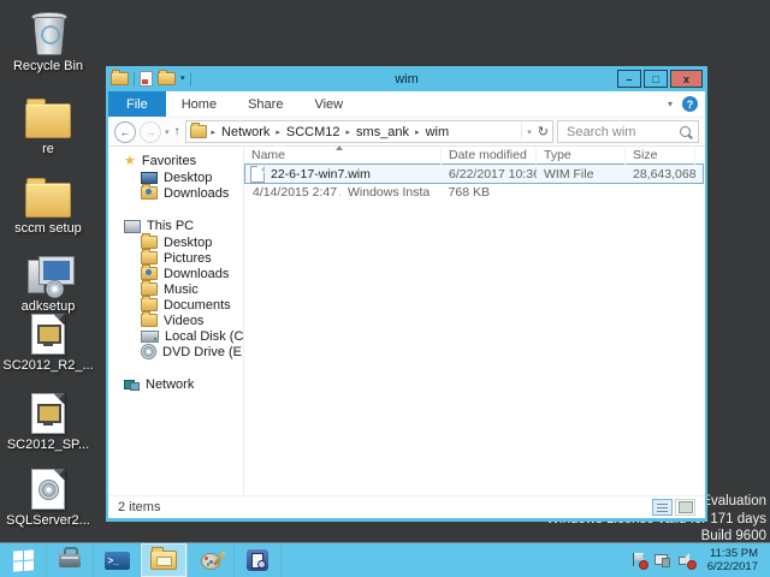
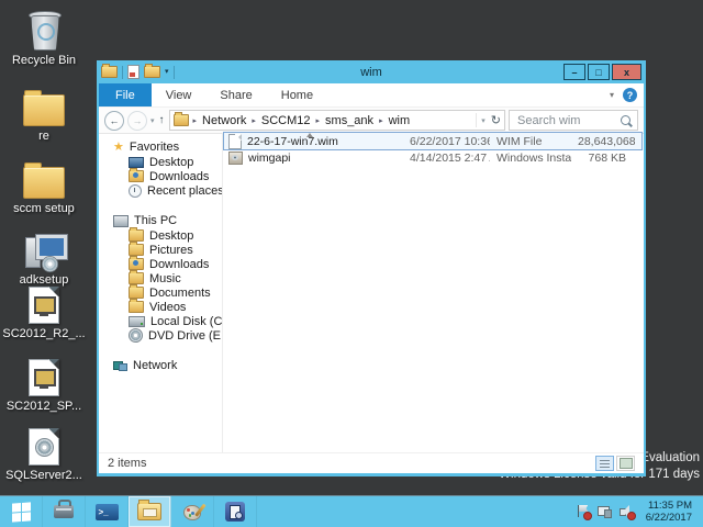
  Recycle Bin
  re
  sccm setup
  adksetup
  SC2012_R2_...
  SC2012_SP...
  SQLServer2...
  valuation
- Build 9600
  wim
  –
  □
  x
  File
- Home
+ View
  Share
- View
+ Home
  ▾
  ?
  ←
  →
  ↑
  Network
  SCCM12
  sms_ank
  wim
  ↻
  Search wim
  ★
  Favorites
  Desktop
  Downloads
+ Recent places
  This PC
  Desktop
  Pictures
  Downloads
  Music
  Documents
  Videos
  Local Disk (C
  Network
- Name
- Date modified
- Type
- Size
  22-6-17-win7.wim
  6/22/2017 10:36
  WIM File
  28,643,068
+ wimgapi
  4/14/2015 2:47
  768 KB
  2 items
  >_
  11:35 PM
  6/22/2017
